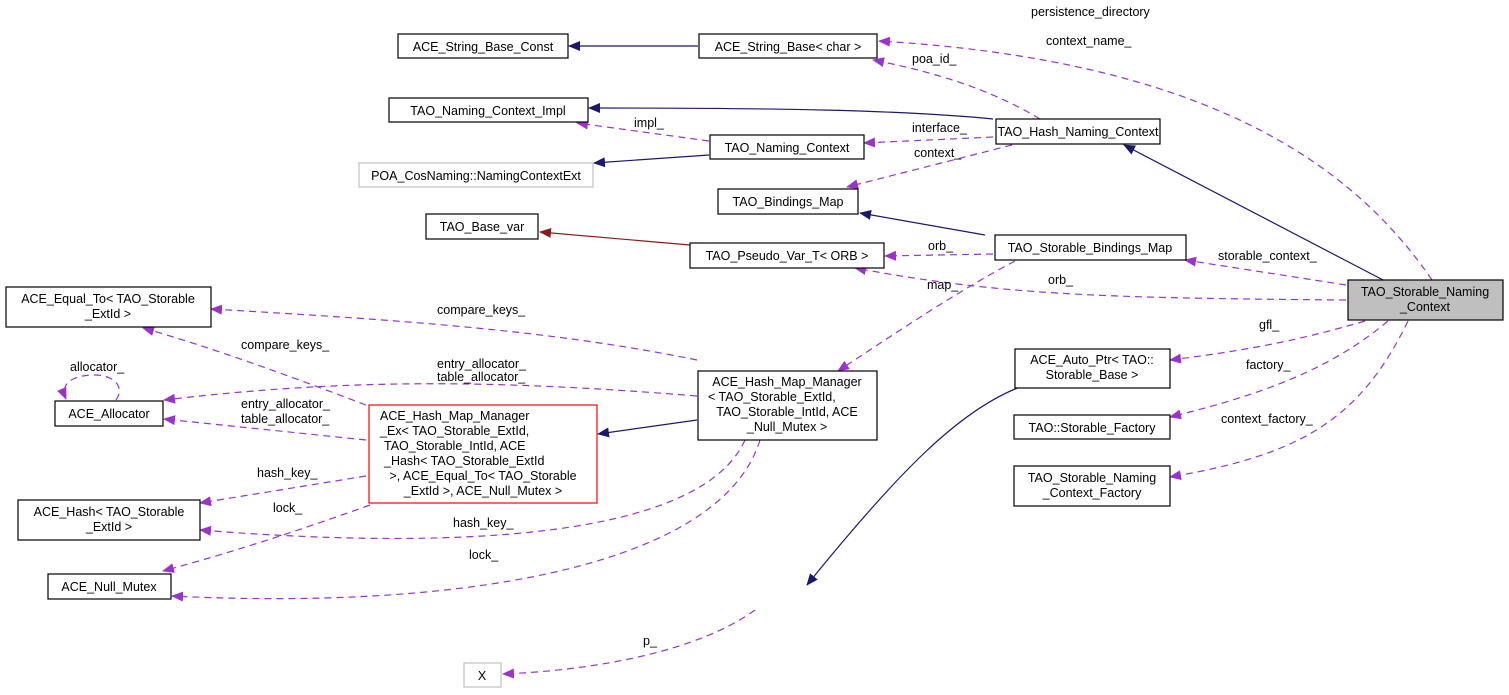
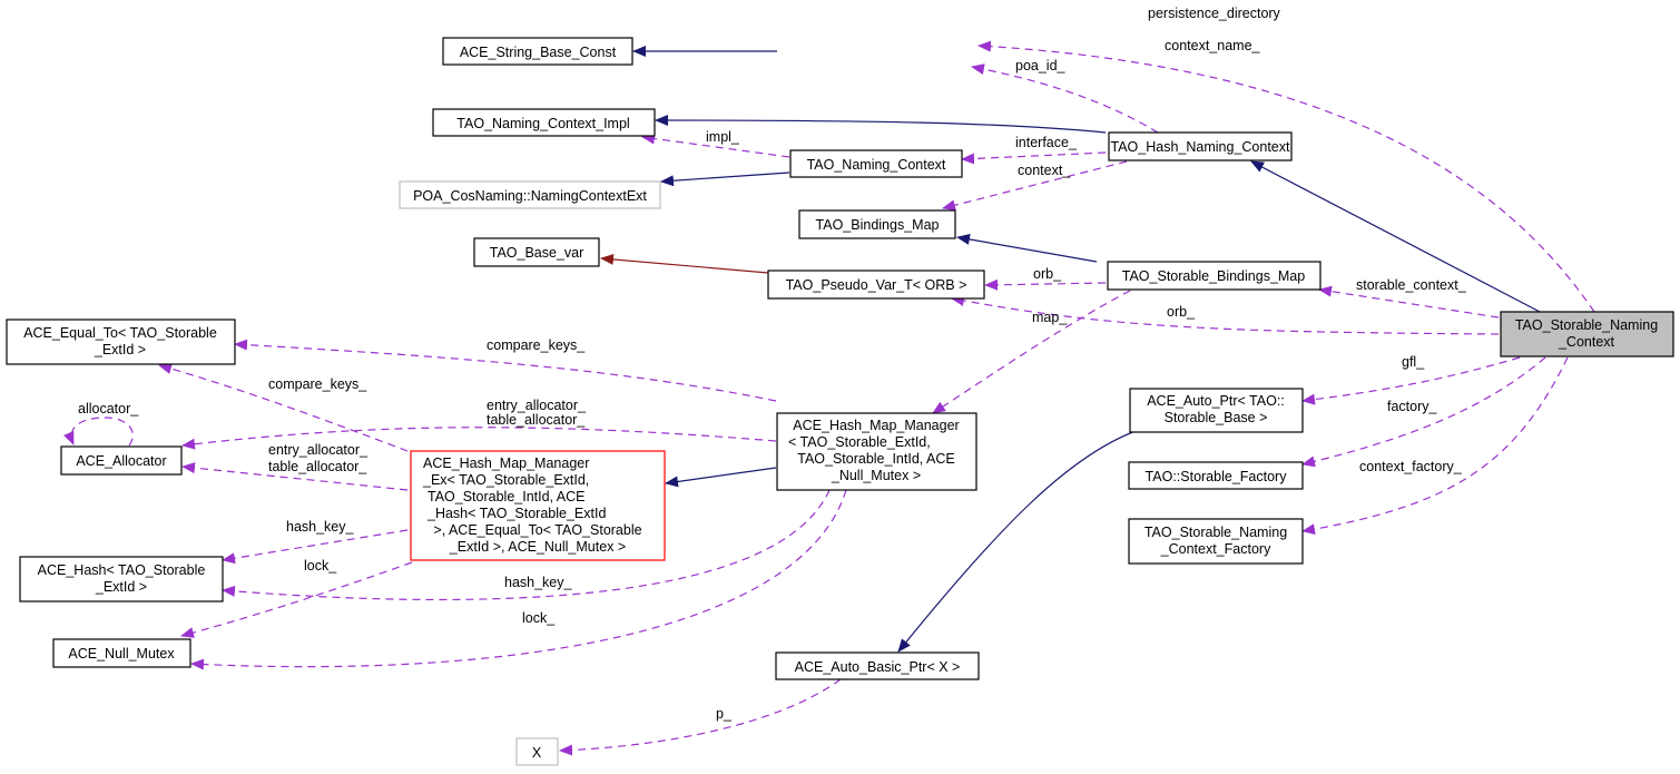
  persistence_directory
  context_name_
  poa_id_
  impl_
  interface_
  context_
  orb_
  storable_context_
  map_
  orb_
  compare_keys_
  compare_keys_
  allocator_
  entry_allocator_
  table_allocator_
  entry_allocator_
  table_allocator_
  hash_key_
  lock_
  hash_key_
  lock_
  gfl_
  factory_
  context_factory_
  p_
  ACE_String_Base_Const
- ACE_String_Base< char >
  TAO_Naming_Context_Impl
  TAO_Naming_Context
  POA_CosNaming::NamingContextExt
  TAO_Hash_Naming_Context
  TAO_Bindings_Map
  TAO_Base_var
  TAO_Pseudo_Var_T< ORB >
  TAO_Storable_Bindings_Map
  TAO_Storable_Naming
  _Context
  ACE_Equal_To< TAO_Storable
  _ExtId >
  ACE_Allocator
  ACE_Hash_Map_Manager
  _Ex< TAO_Storable_ExtId,
  TAO_Storable_IntId, ACE
  _Hash< TAO_Storable_ExtId
  >, ACE_Equal_To< TAO_Storable
  _ExtId >, ACE_Null_Mutex >
  ACE_Hash_Map_Manager
  < TAO_Storable_ExtId,
  TAO_Storable_IntId, ACE
  _Null_Mutex >
  ACE_Hash< TAO_Storable
  _ExtId >
  ACE_Null_Mutex
  ACE_Auto_Ptr< TAO::
  Storable_Base >
  TAO::Storable_Factory
  TAO_Storable_Naming
  _Context_Factory
+ ACE_Auto_Basic_Ptr< X >
  X
